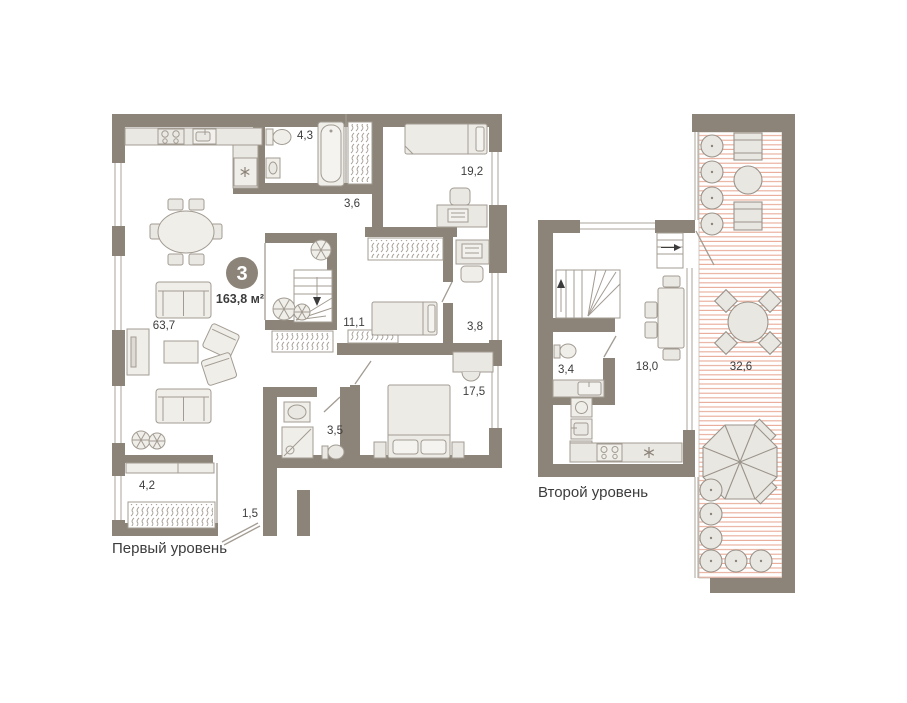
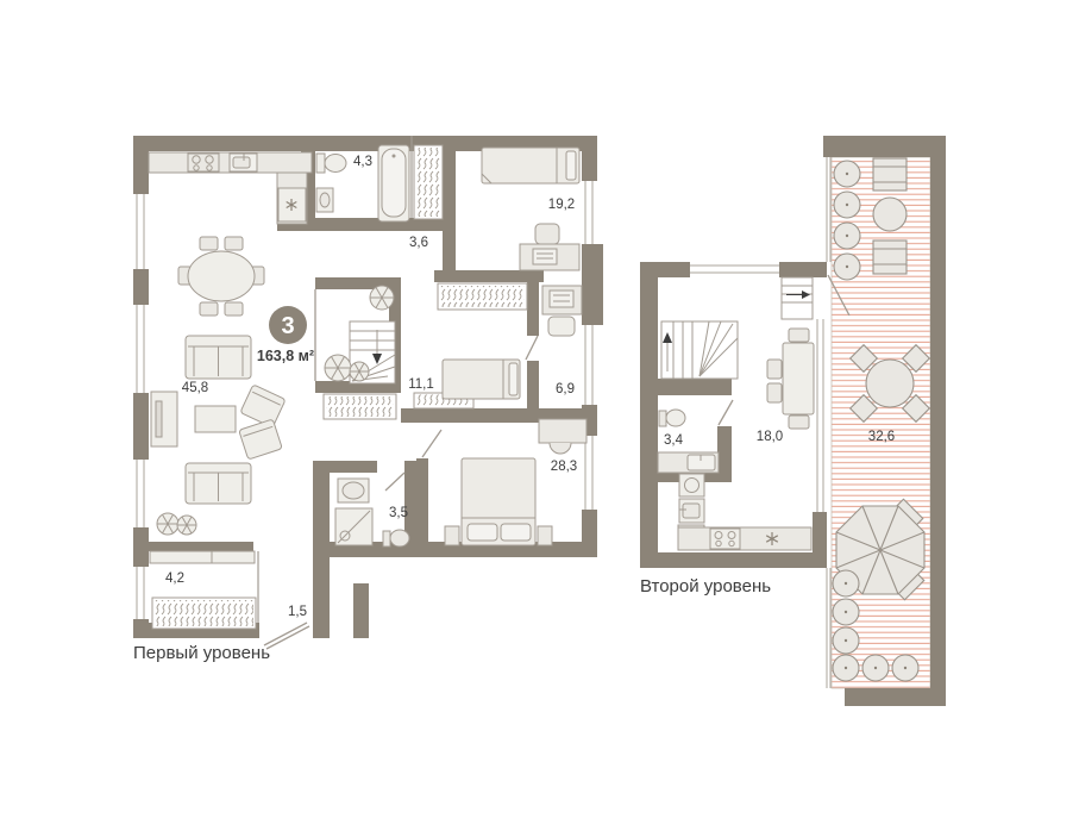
  3
  163,8 м²
- 63,7
+ 45,8
  4,3
  3,6
  19,2
  11,1
- 3,8
+ 6,9
- 17,5
+ 28,3
  3,5
  4,2
  1,5
  3,4
  18,0
  32,6
  Первый уровень
  Второй уровень
